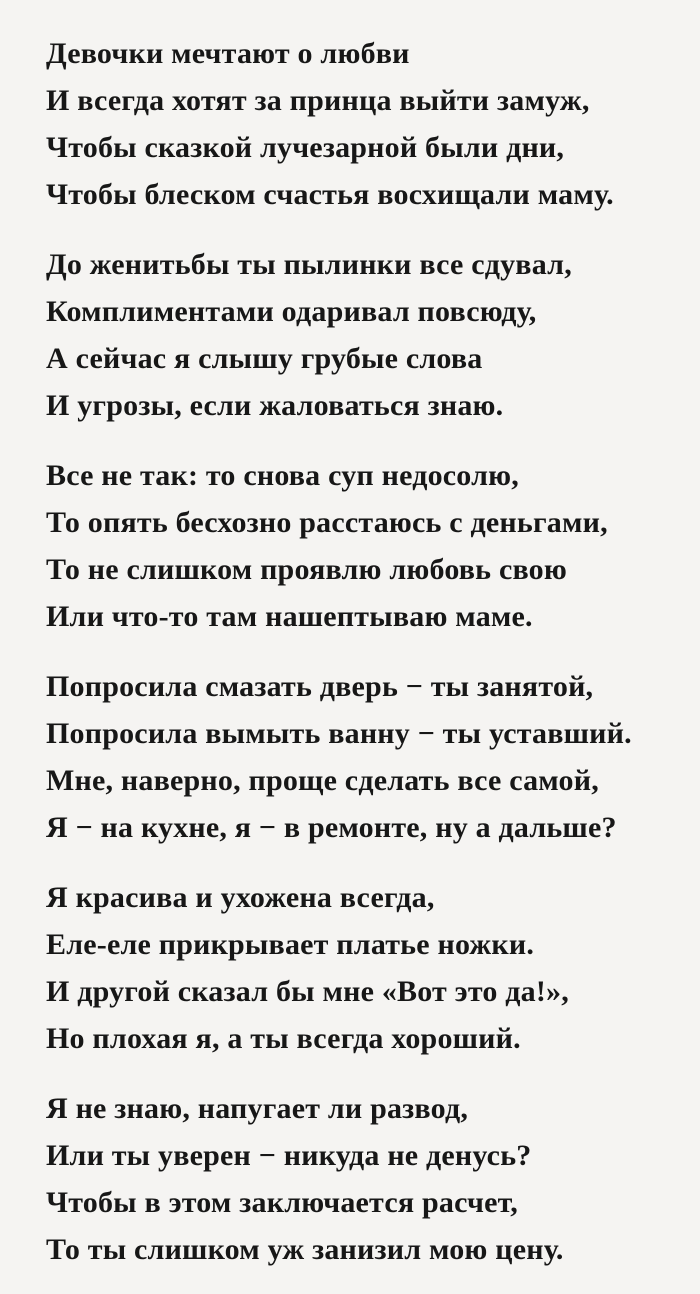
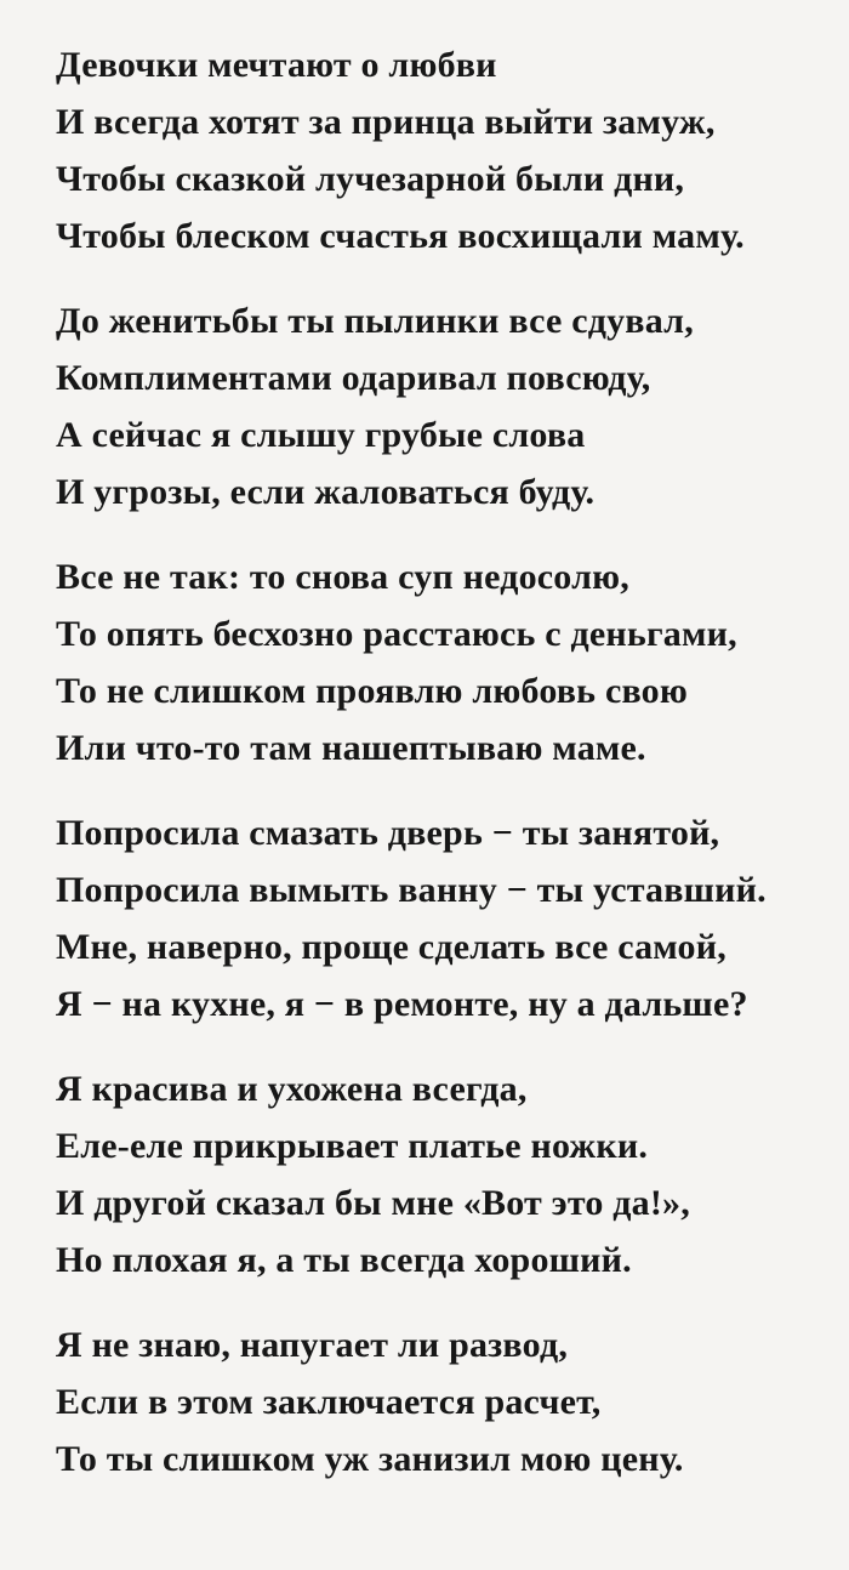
  Девочки мечтают о любви
  И всегда хотят за принца выйти замуж,
  Чтобы сказкой лучезарной были дни,
  Чтобы блеском счастья восхищали маму.
  До женитьбы ты пылинки все сдувал,
  Комплиментами одаривал повсюду,
  А сейчас я слышу грубые слова
- И угрозы, если жаловаться знаю.
+ И угрозы, если жаловаться буду.
  Все не так: то снова суп недосолю,
  То опять бесхозно расстаюсь с деньгами,
  То не слишком проявлю любовь свою
  Или что-то там нашептываю маме.
  Попросила смазать дверь − ты занятой,
  Попросила вымыть ванну − ты уставший.
  Мне, наверно, проще сделать все самой,
  Я − на кухне, я − в ремонте, ну а дальше?
  Я красива и ухожена всегда,
  Еле-еле прикрывает платье ножки.
  И другой сказал бы мне «Вот это да!»,
  Но плохая я, а ты всегда хороший.
  Я не знаю, напугает ли развод,
- Или ты уверен − никуда не денусь?
- Чтобы в этом заключается расчет,
+ Если в этом заключается расчет,
  То ты слишком уж занизил мою цену.
